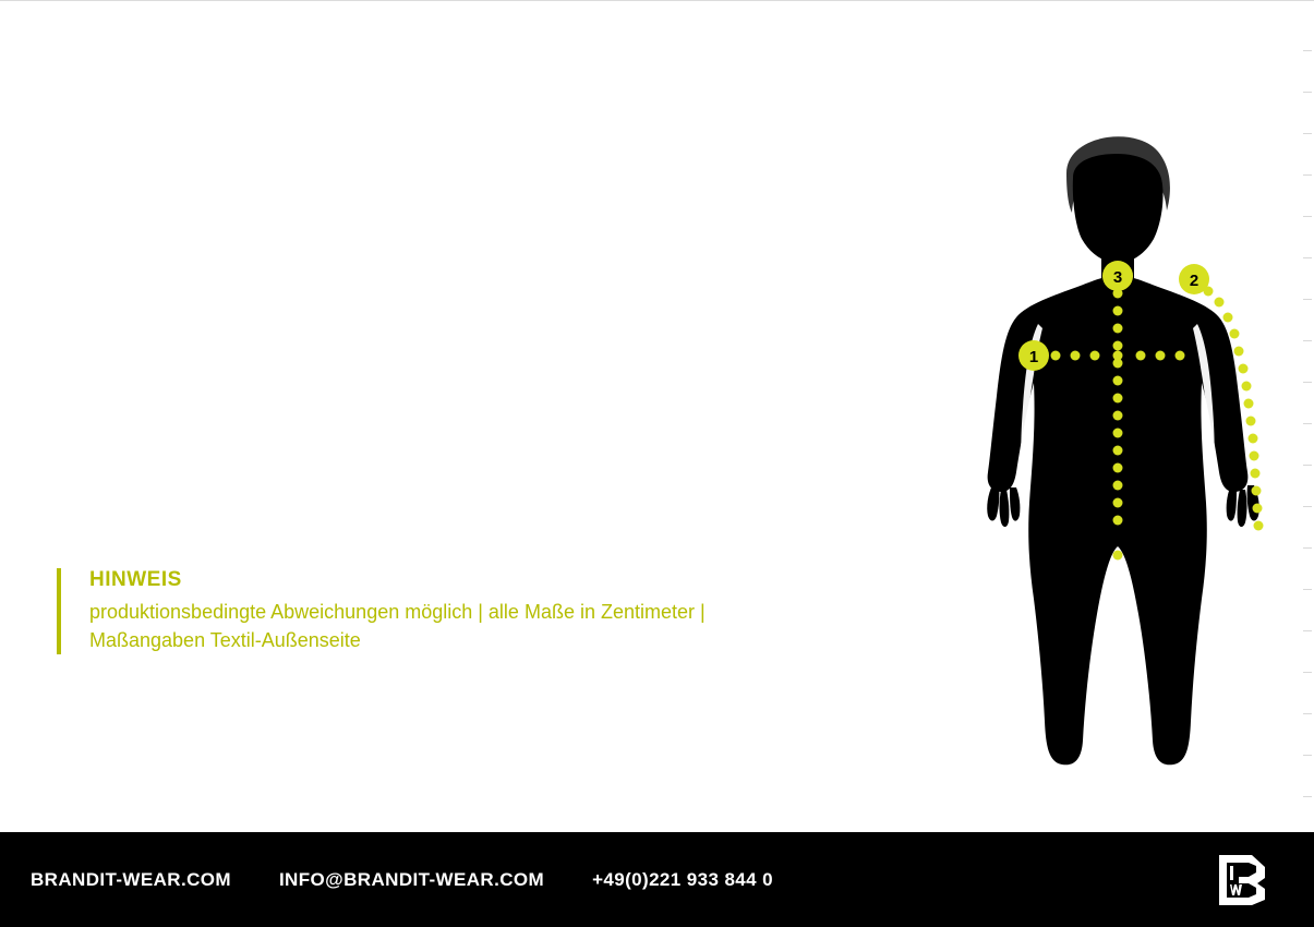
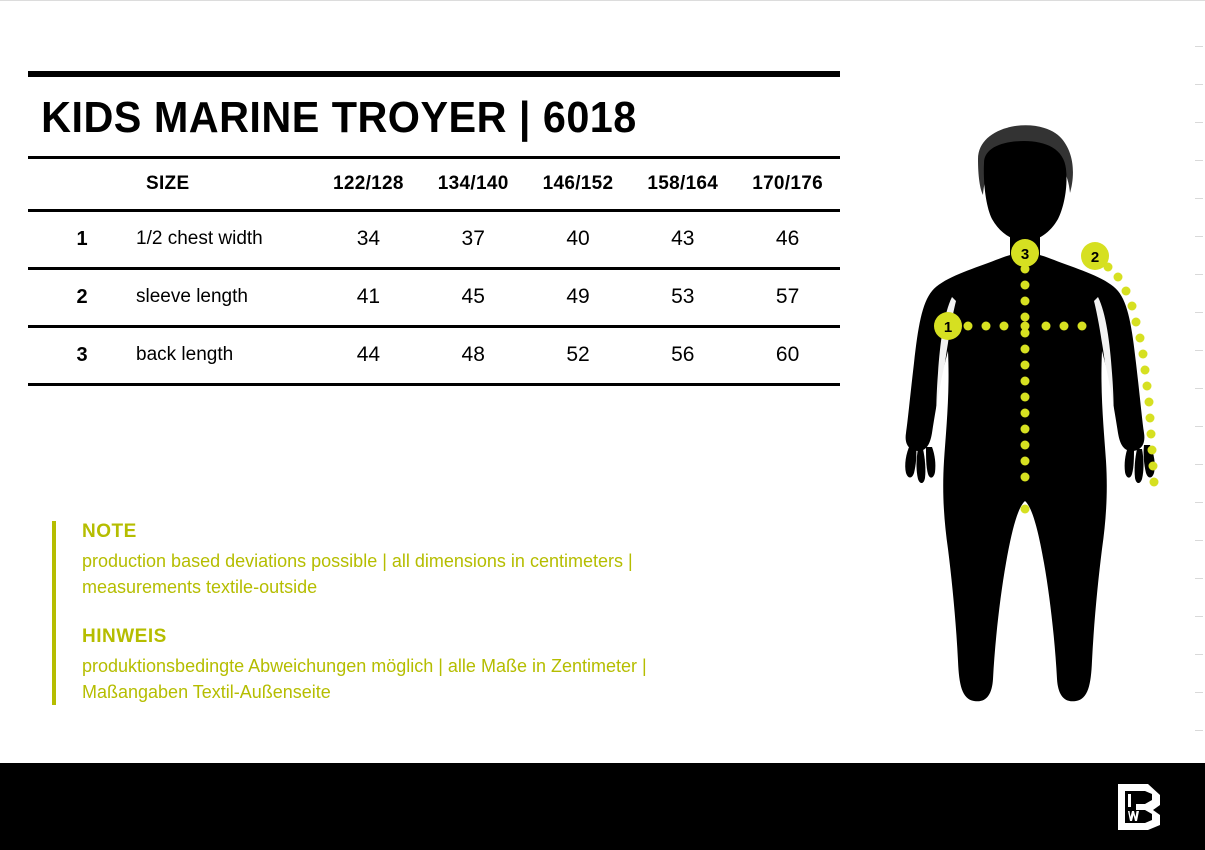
+ KIDS MARINE TROYER | 6018
+ 	SIZE	122/128	134/140	146/152	158/164	170/176
+ 1	1/2 chest width	34	37	40	43	46
+ 2	sleeve length	41	45	49	53	57
+ 3	back length	44	48	52	56	60
+ NOTE
+ production based deviations possible | all dimensions in centimeters | measurements textile-outside
  HINWEIS
  produktionsbedingte Abweichungen möglich | alle Maße in Zentimeter | Maßangaben Textil-Außenseite
  1
  2
  3
- BRANDIT-WEAR.COM
- INFO@BRANDIT-WEAR.COM
- +49(0)221 933 844 0
